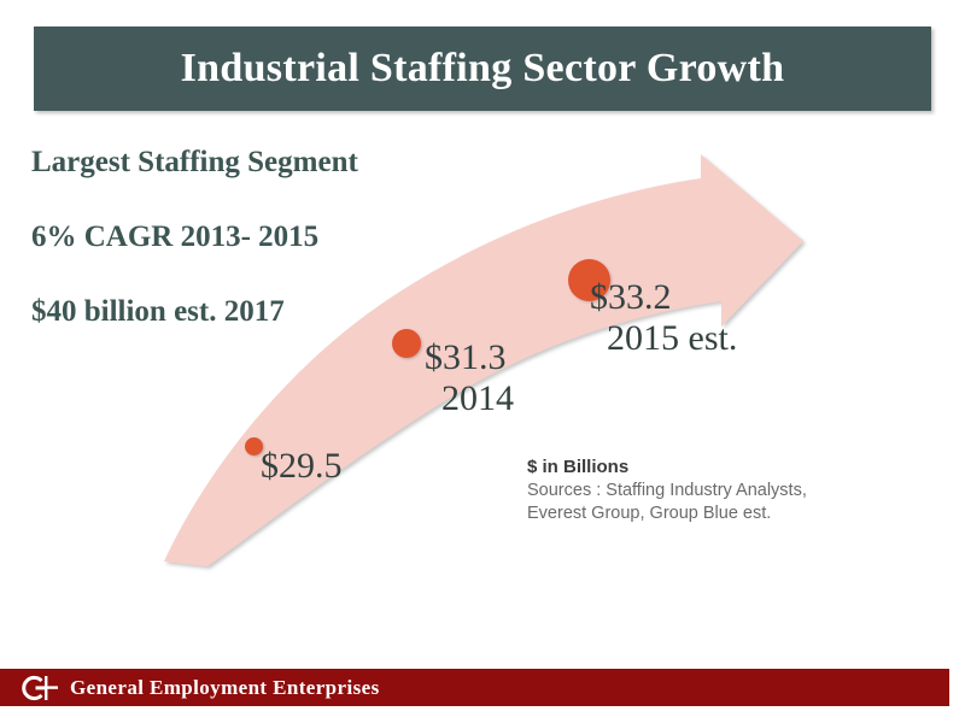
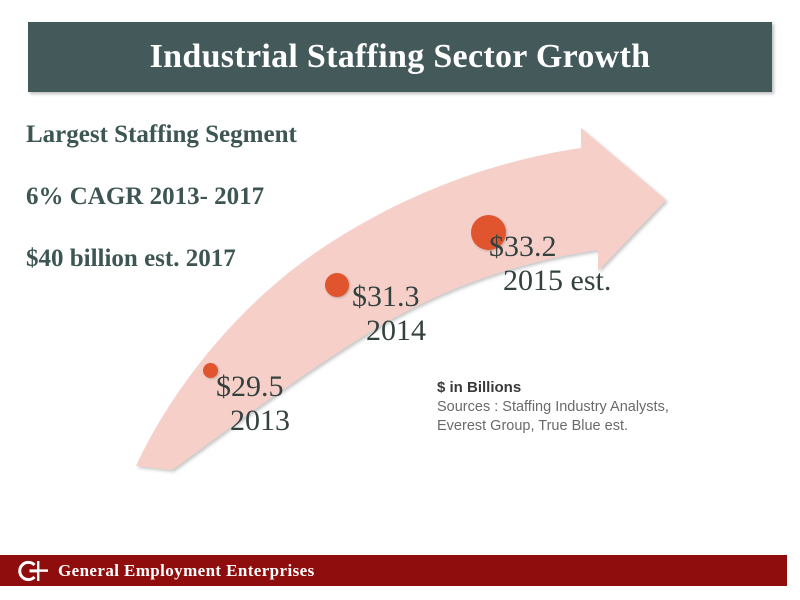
  Industrial Staffing Sector Growth
  Largest Staffing Segment
- 6% CAGR 2013- 2015
+ 6% CAGR 2013- 2017
  $40 billion est. 2017
  $29.5
+ 2013
  $31.3
  2014
  $33.2
  2015 est.
  $ in Billions
  Sources : Staffing Industry Analysts,
- Everest Group, Group Blue est.
+ Everest Group, True Blue est.
  General Employment Enterprises
